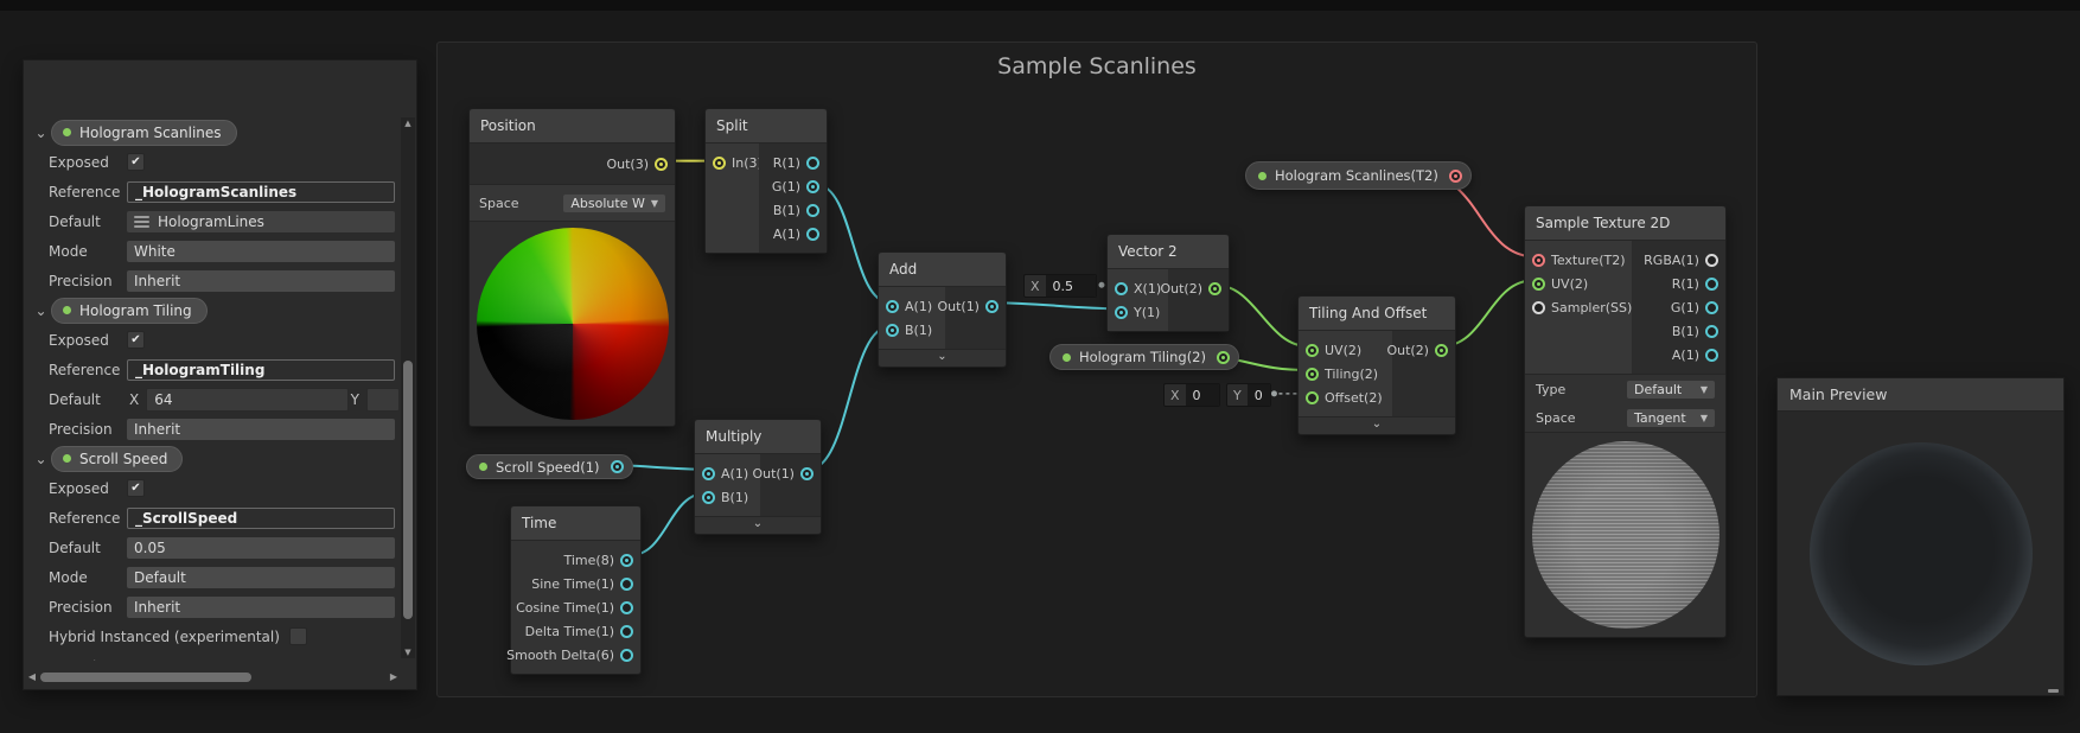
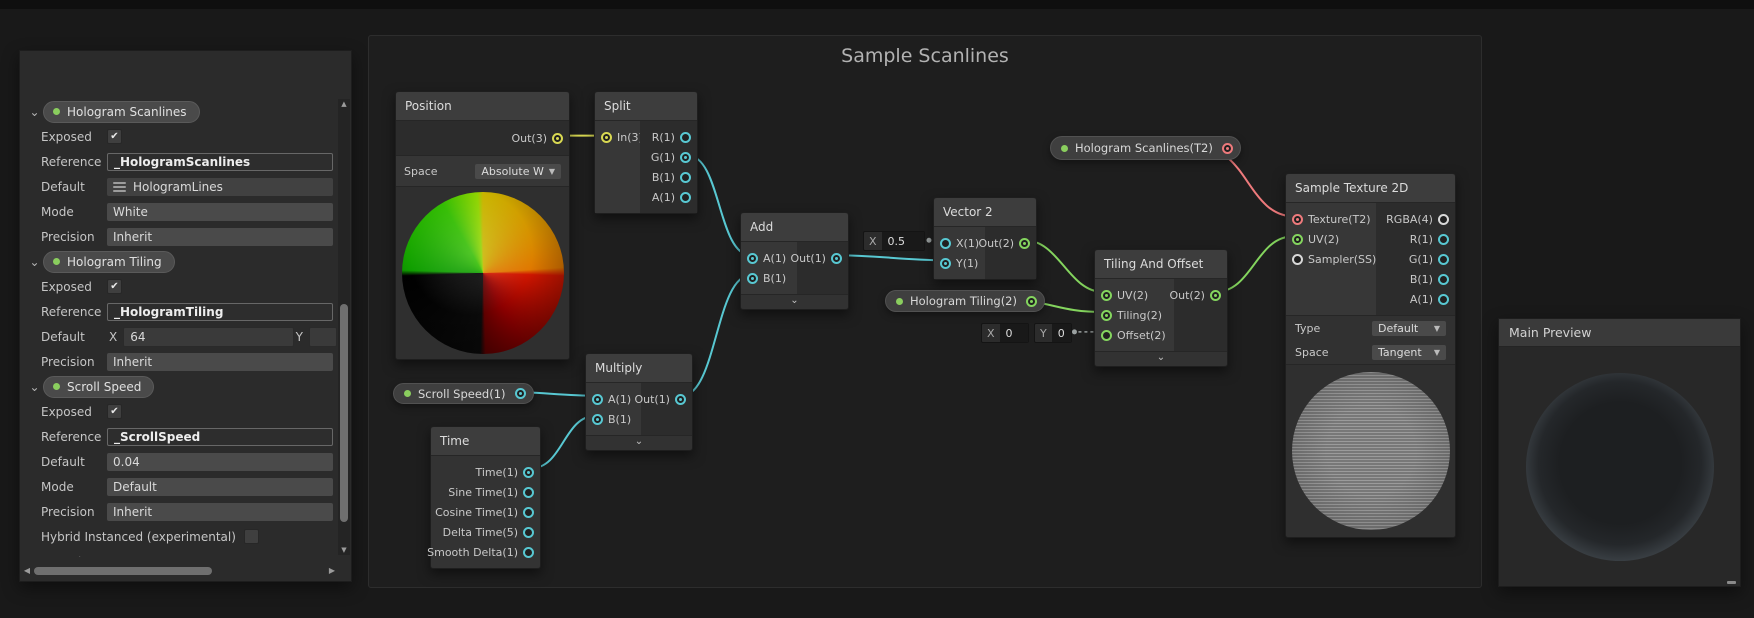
  ⌄
  Hologram Scanlines
  Exposed
  ✔
  Reference
  _HologramScanlines
  Default
  HologramLines
  Mode
  White
  Precision
  Inherit
  ⌄
  Hologram Tiling
  Exposed
  ✔
  Reference
  _HologramTiling
  Default
  X
  64
  Y
  Precision
  Inherit
  ⌄
  Scroll Speed
  Exposed
  ✔
  Reference
  _ScrollSpeed
  Default
- 0.05
+ 0.04
  Mode
  Default
  Precision
  Inherit
  Hybrid Instanced (experimental)
  ▲
  ▼
  ◀
  ▶
  Sample Scanlines
  Position
  Out(3)
  Space
  Absolute W
  ▼
  Split
  In(3
  R(1)
  G(1)
  B(1)
  A(1)
  Add
  A(1)
  B(1)
  Out(1)
  ⌄
  Vector 2
  X(1)
  Y(1)
  Out(2)
  Tiling And Offset
  UV(2)
  Tiling(2)
  Offset(2)
  Out(2)
  ⌄
  Sample Texture 2D
  Texture(T2)
  UV(2)
  Sampler(SS)
- RGBA(1)
+ RGBA(4)
  R(1)
  G(1)
  B(1)
  A(1)
  Type
  Default
  ▼
  Space
  Tangent
  ▼
  Multiply
  A(1)
  B(1)
  Out(1)
  ⌄
  Time
- Time(8)
+ Time(1)
  Sine Time(1)
  Cosine Time(1)
- Delta Time(1)
+ Delta Time(5)
- Smooth Delta(6)
+ Smooth Delta(1)
  Scroll Speed(1)
  Hologram Tiling(2)
  Hologram Scanlines(T2)
  X
  0.5
  X
  0
  Y
  0
  Main Preview
